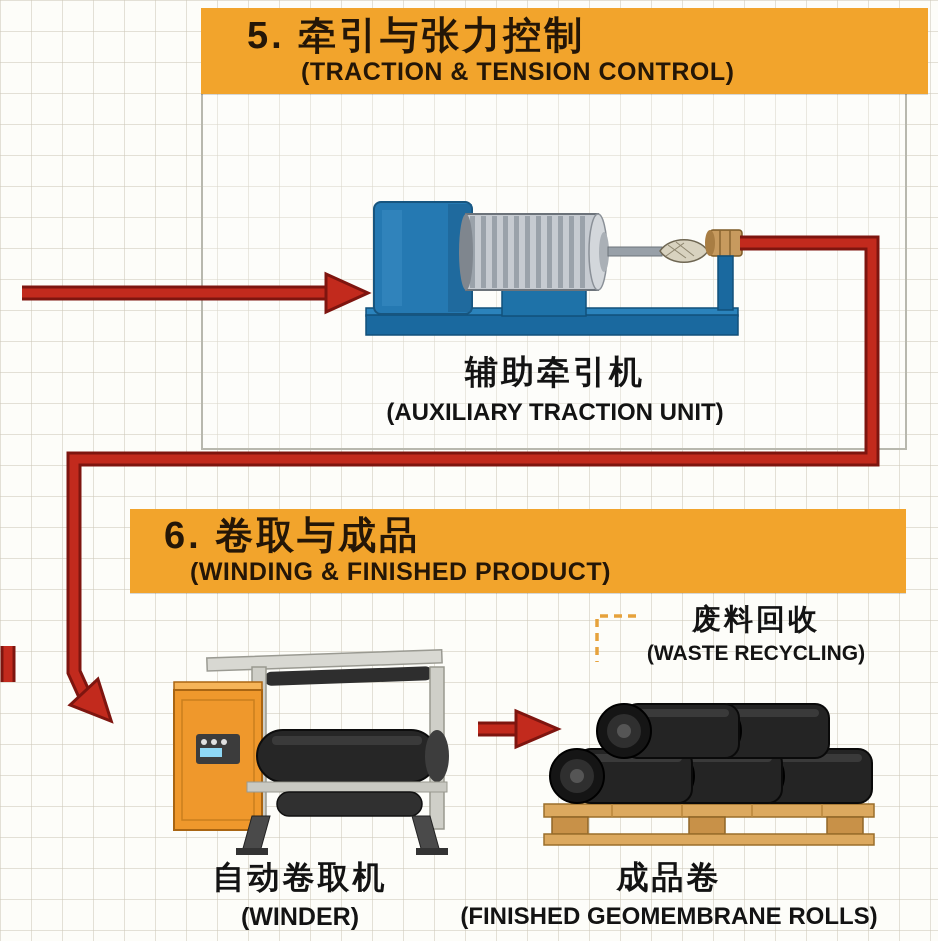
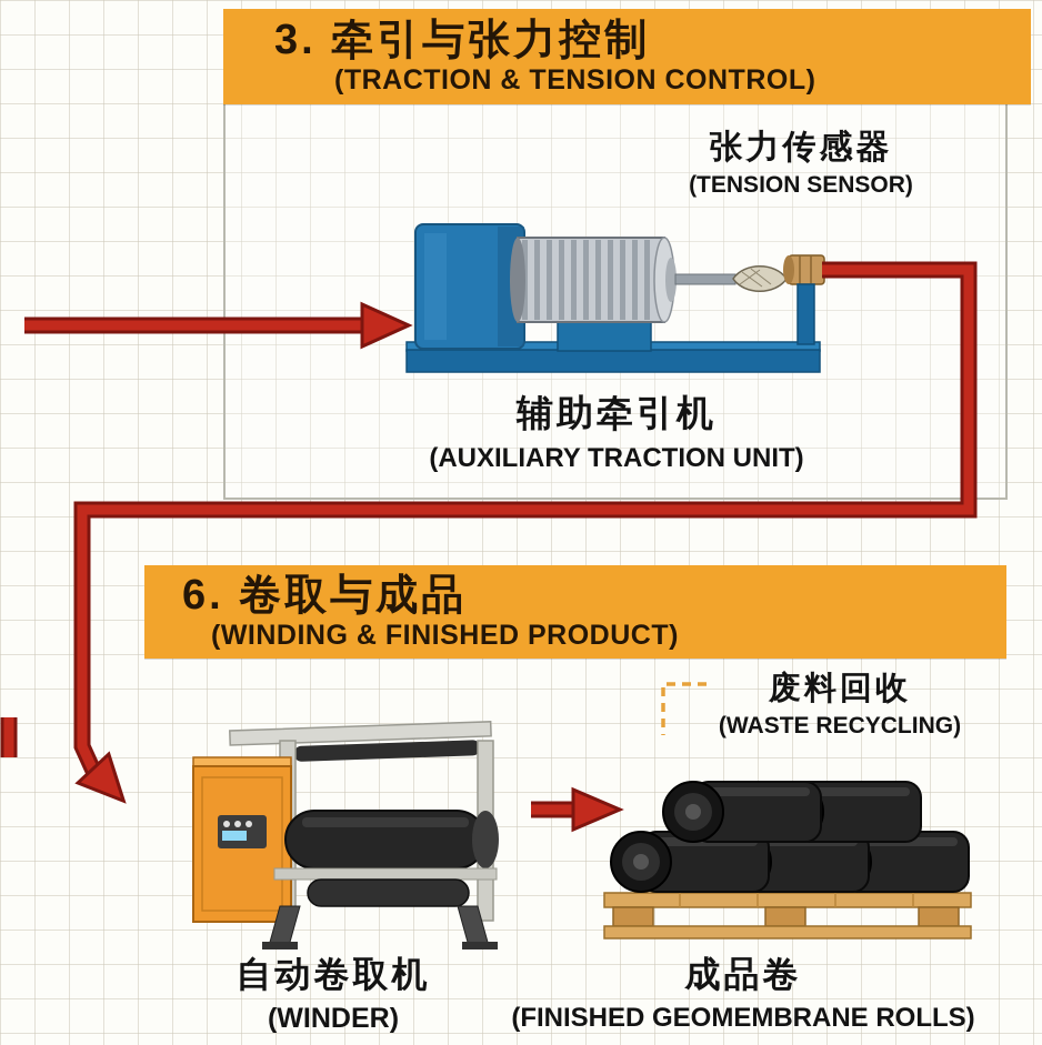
- 5. 牵引与张力控制
+ 3. 牵引与张力控制
  (TRACTION & TENSION CONTROL)
+ 张力传感器
+ (TENSION SENSOR)
  辅助牵引机
  (AUXILIARY TRACTION UNIT)
  6. 卷取与成品
  (WINDING & FINISHED PRODUCT)
  废料回收
  (WASTE RECYCLING)
  自动卷取机
  (WINDER)
  成品卷
  (FINISHED GEOMEMBRANE ROLLS)
